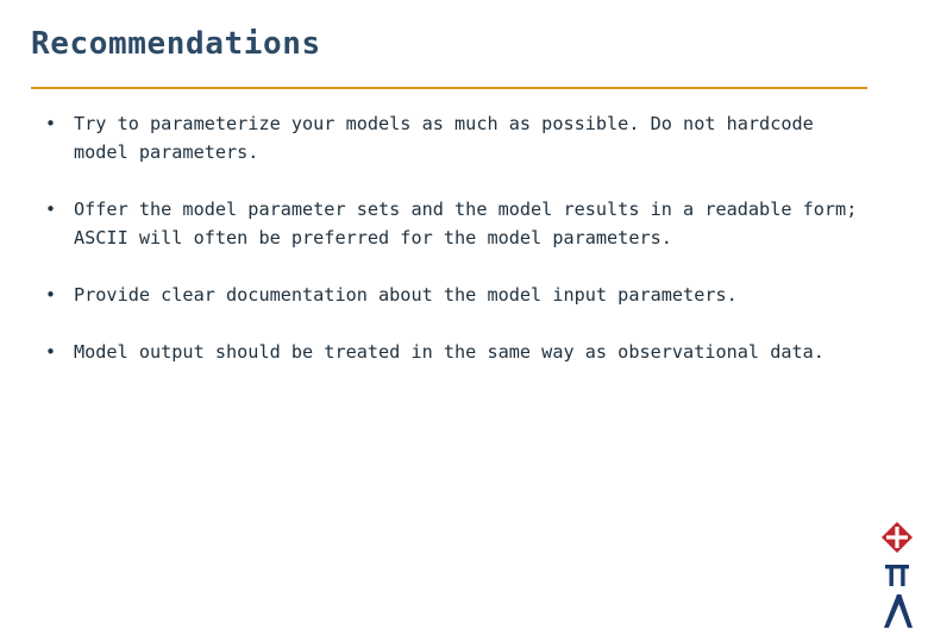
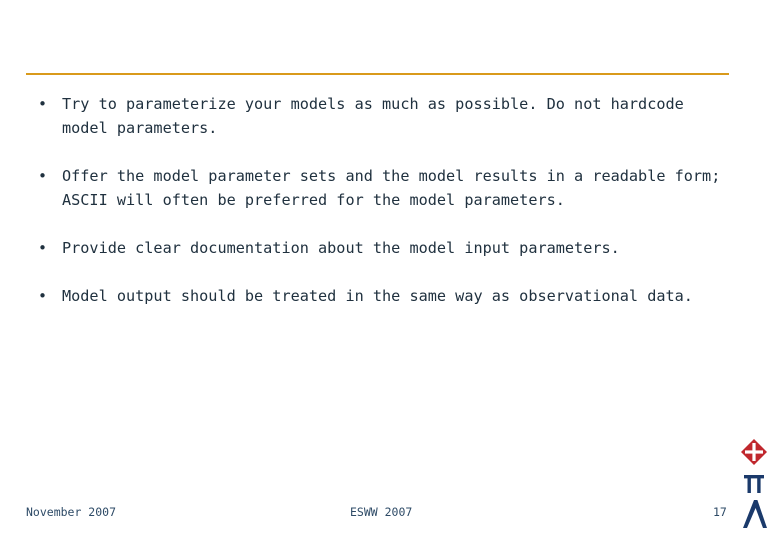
- Recommendations
  •
  Try to parameterize your models as much as possible. Do not hardcode model parameters.
  •
  Offer the model parameter sets and the model results in a readable form; ASCII will often be preferred for the model parameters.
  •
  Provide clear documentation about the model input parameters.
  •
  Model output should be treated in the same way as observational data.
+ November 2007
+ ESWW 2007
+ 17
